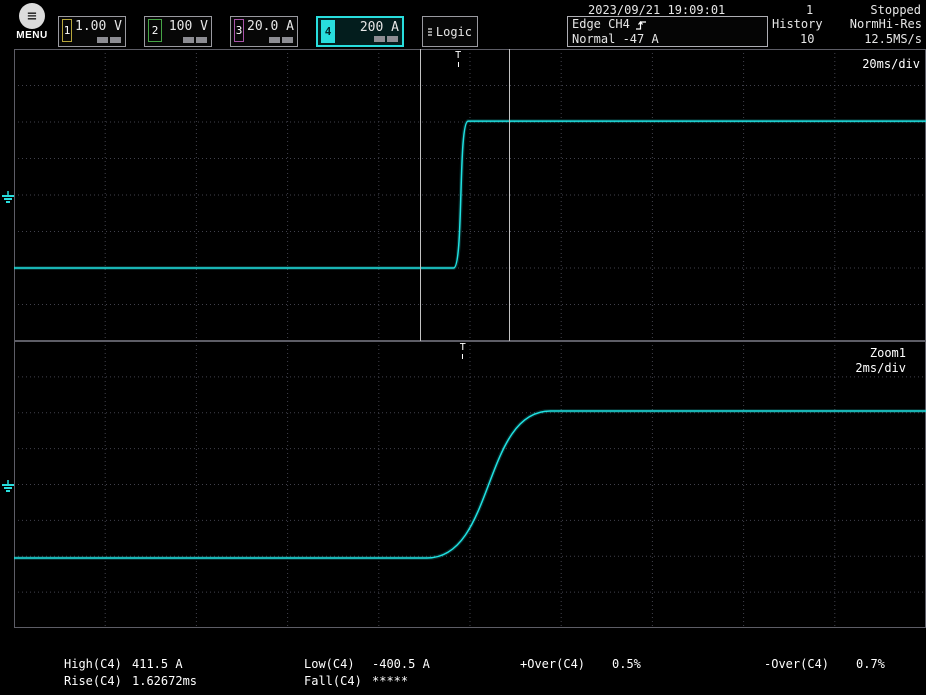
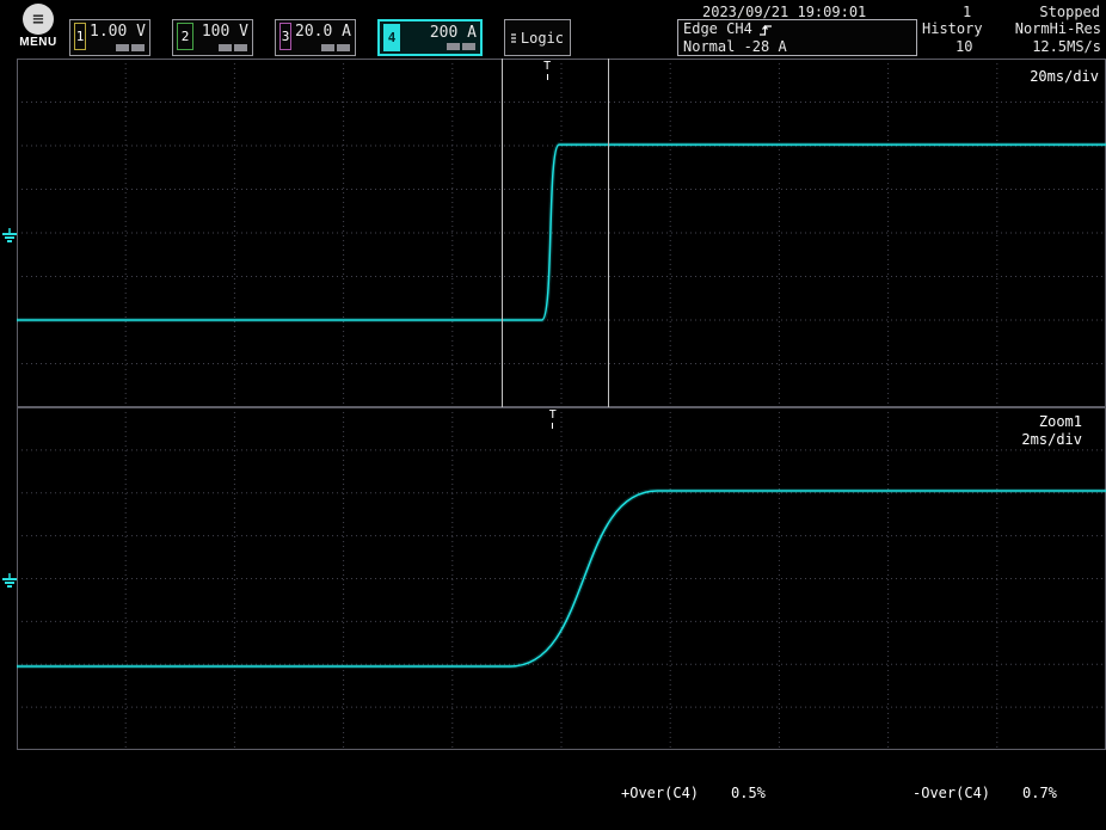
  ≡
  MENU
  1
  1.00 V
  2
  100 V
  3
  20.0 A
  4
  200 A
  Logic
  2023/09/21 19:09:01
  1
  Stopped
  Edge CH4
- Normal -47 A
+ Normal -28 A
  History
  Norm
  Hi-Res
  10
  12.5MS/s
  T
  20ms/div
  T
  Zoom1
  2ms/div
- High(C4) 411.5 A
- Rise(C4) 1.62672ms
- Low(C4) -400.5 A
- Fall(C4) *****
  +Over(C4) 0.5%
  -Over(C4) 0.7%
